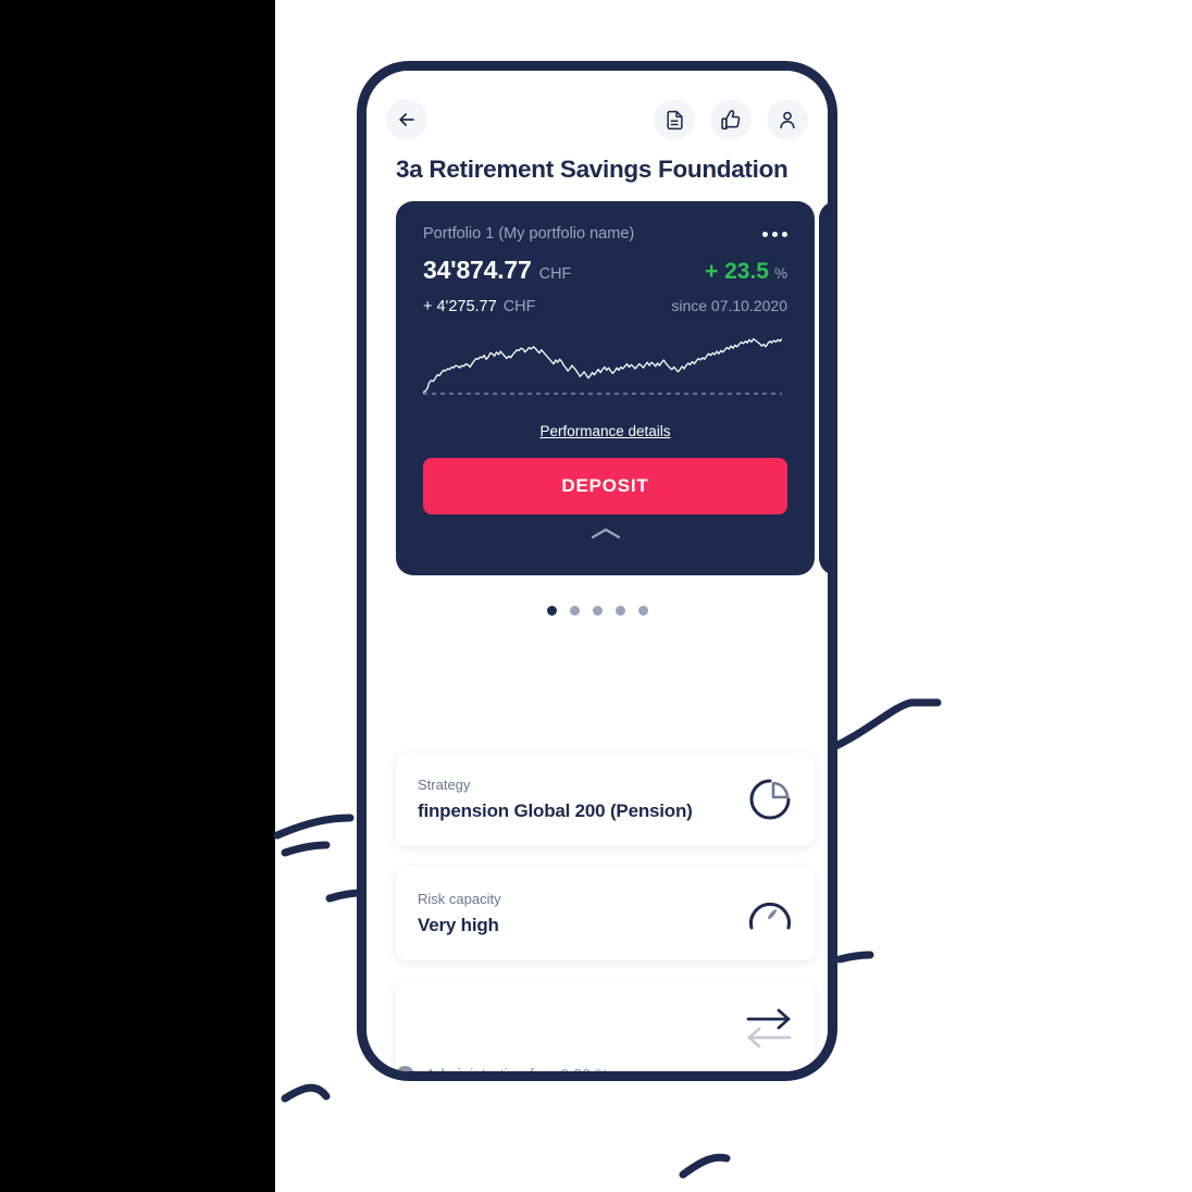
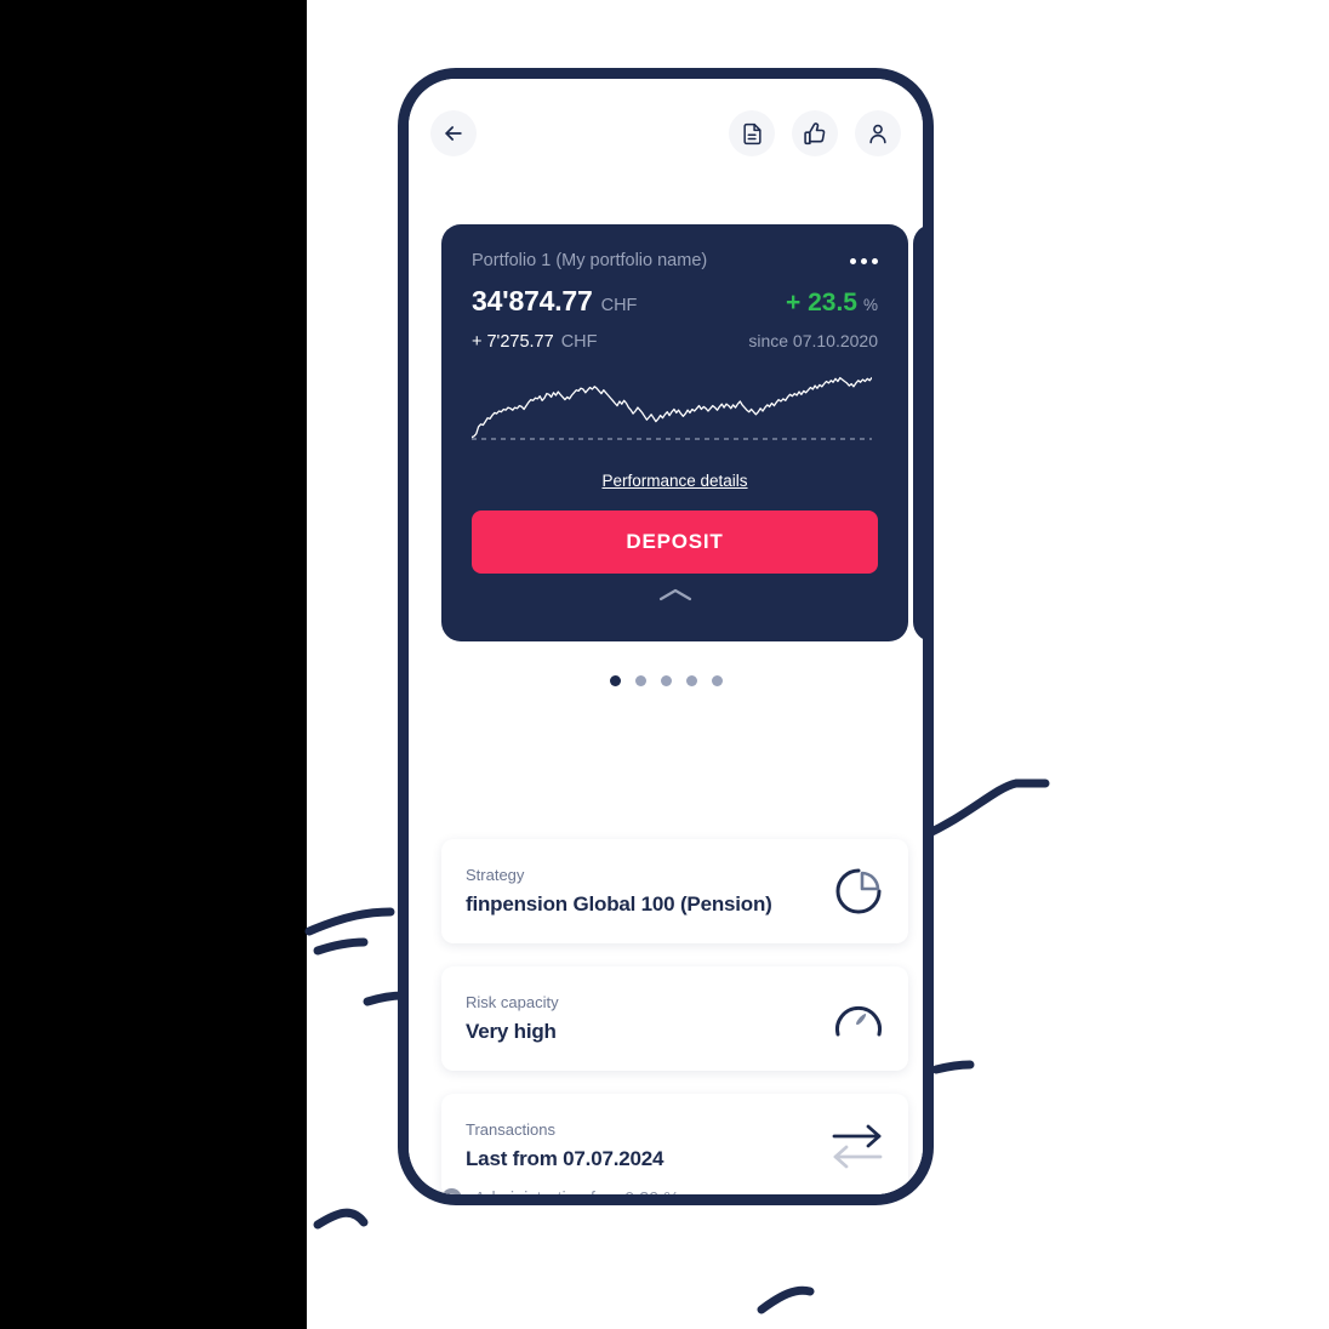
- 3a Retirement Savings Foundation
  Portfolio 1 (My portfolio name)
  34'874.77
  CHF
  + 23.5
  %
- + 4'275.77
+ + 7'275.77
  CHF
  since 07.10.2020
  Performance details
  DEPOSIT
  Strategy
- finpension Global 200 (Pension)
+ finpension Global 100 (Pension)
  Risk capacity
  Very high
+ Transactions
+ Last from 07.07.2024
